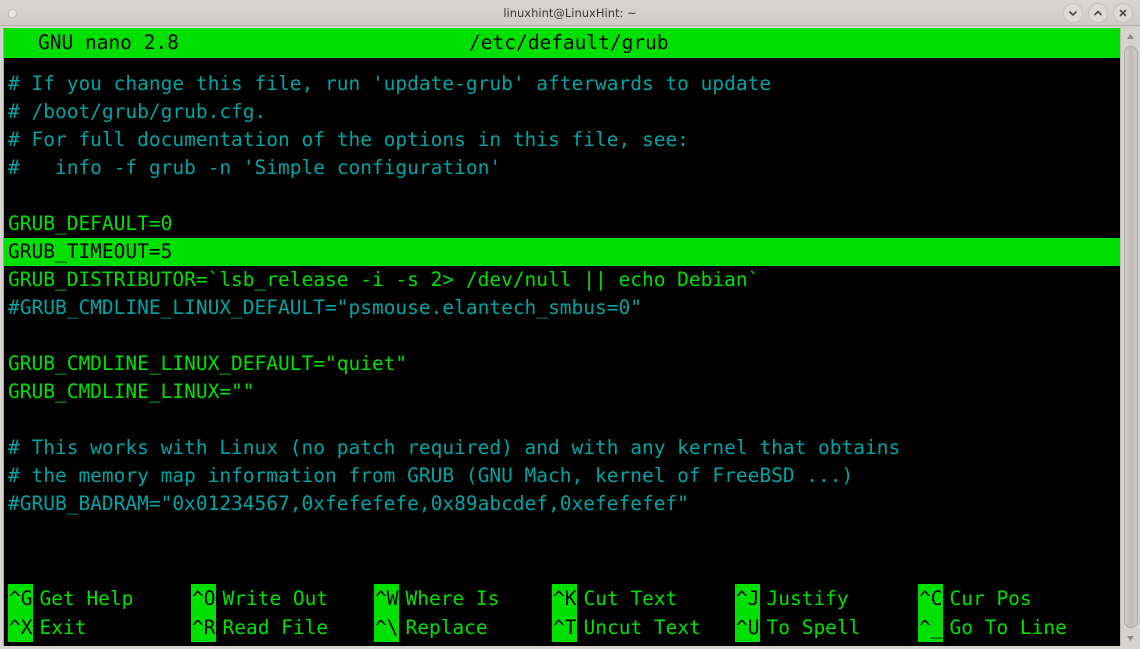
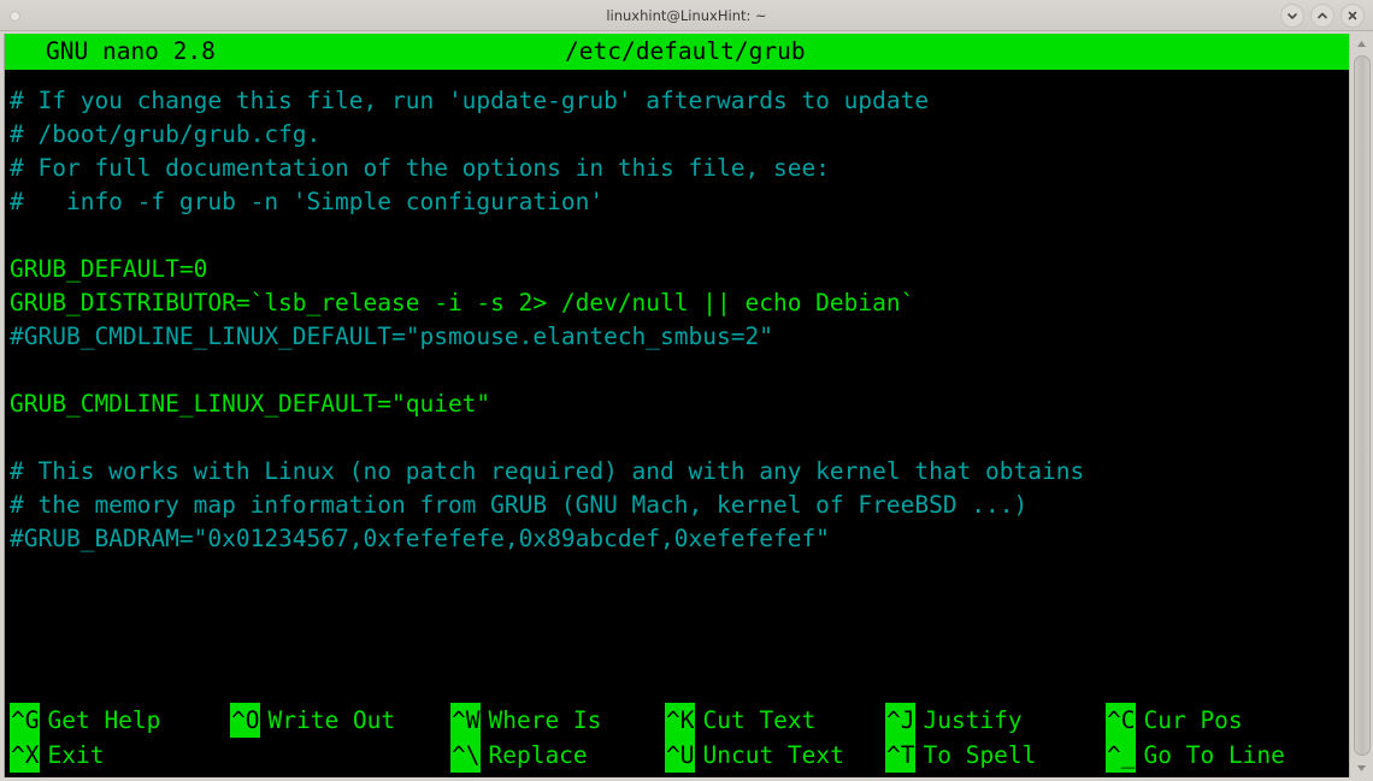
  linuxhint@LinuxHint: ~
  GNU nano 2.8
  /etc/default/grub
  # If you change this file, run 'update-grub' afterwards to update
  # /boot/grub/grub.cfg.
  # For full documentation of the options in this file, see:
  # info -f grub -n 'Simple configuration'
  GRUB_DEFAULT=0
- GRUB_TIMEOUT=5
  GRUB_DISTRIBUTOR=`lsb_release -i -s 2> /dev/null || echo Debian`
- #GRUB_CMDLINE_LINUX_DEFAULT="psmouse.elantech_smbus=0"
+ #GRUB_CMDLINE_LINUX_DEFAULT="psmouse.elantech_smbus=2"
  GRUB_CMDLINE_LINUX_DEFAULT="quiet"
- GRUB_CMDLINE_LINUX=""
  # This works with Linux (no patch required) and with any kernel that obtains
  # the memory map information from GRUB (GNU Mach, kernel of FreeBSD ...)
  #GRUB_BADRAM="0x01234567,0xfefefefe,0x89abcdef,0xefefefef"
  ^G
  Get Help
  ^O
  Write Out
  ^W
  Where Is
  ^K
  Cut Text
  ^J
  Justify
  ^C
  Cur Pos
  ^X
  Exit
- ^R
- Read File
  ^\
  Replace
- ^T
+ ^U
  Uncut Text
- ^U
+ ^T
  To Spell
  ^_
  Go To Line
